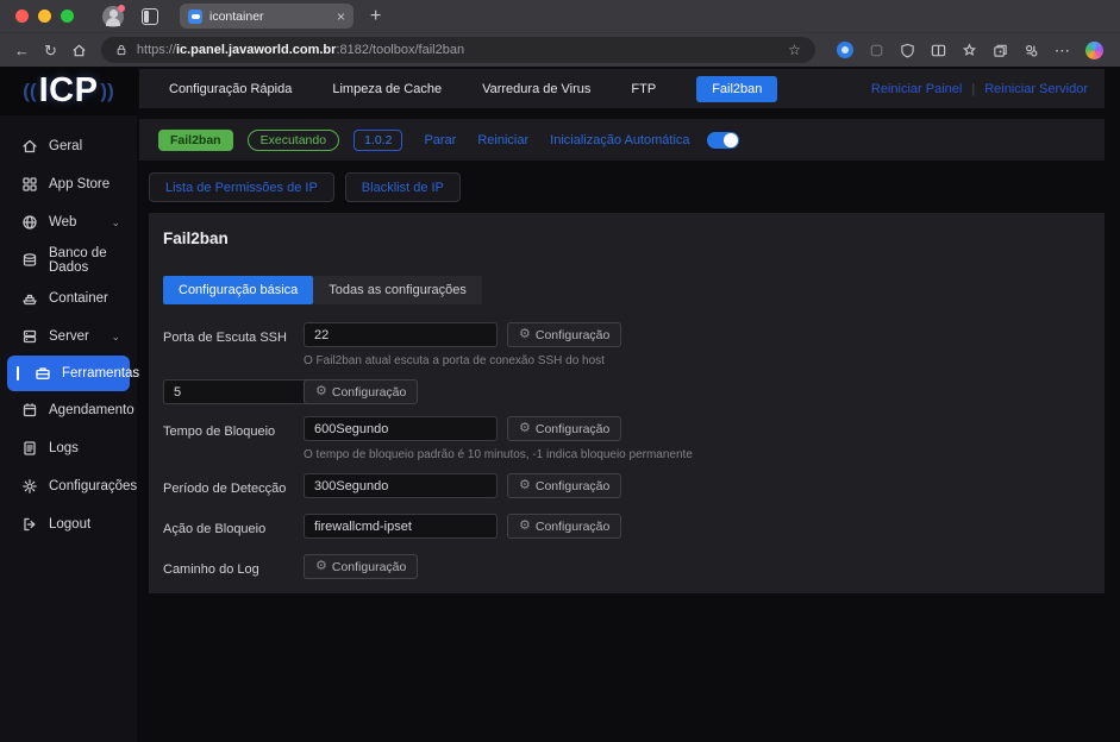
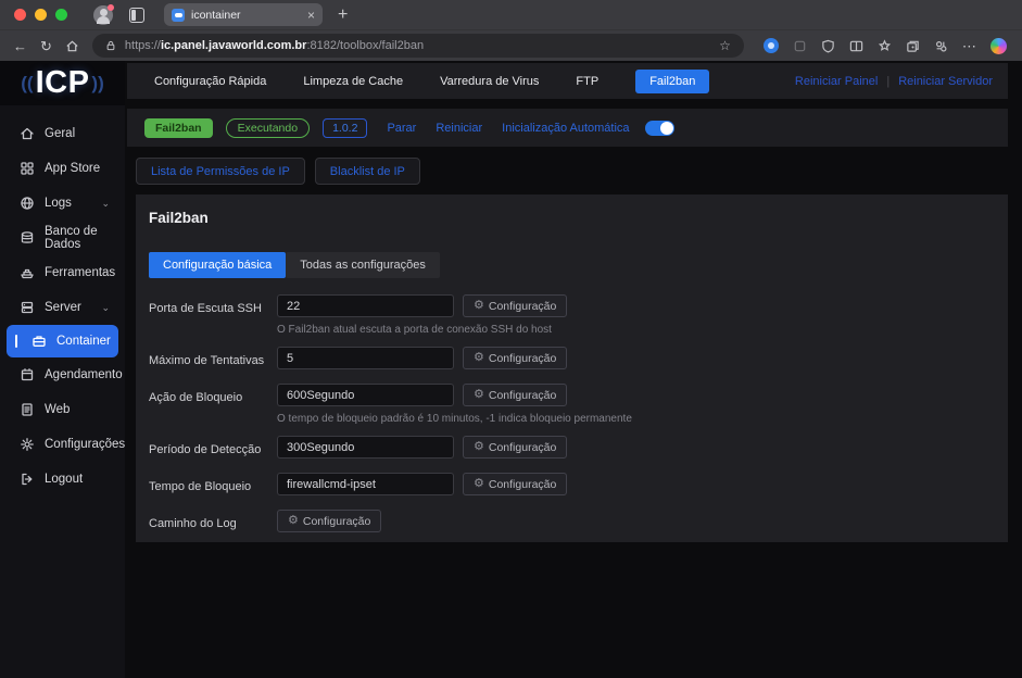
  icontainer
  ×
  +
  ←
  ↻
  https://ic.panel.javaworld.com.br:8182/toolbox/fail2ban
  ☆
  ⋯
  ((
  ICP
  ))
  Geral
  App Store
- Web
+ Logs
  ⌄
  Banco de Dados
- Container
+ Ferramentas
  Server
  ⌄
- Ferramentas
+ Container
  Agendamento
- Logs
+ Web
  Configurações
  Logout
  Configuração Rápida
  Limpeza de Cache
  Varredura de Virus
  FTP
  Fail2ban
  Reiniciar Painel
  |
  Reiniciar Servidor
  Fail2ban
  Executando
  1.0.2
  Parar
  Reiniciar
  Inicialização Automática
  Lista de Permissões de IP
  Blacklist de IP
  Fail2ban
  Configuração básica
  Todas as configurações
  Porta de Escuta SSH
  22
  ⚙
  Configuração
  O Fail2ban atual escuta a porta de conexão SSH do host
+ Máximo de Tentativas
  5
  ⚙
  Configuração
- Tempo de Bloqueio
+ Ação de Bloqueio
  600Segundo
  ⚙
  Configuração
  O tempo de bloqueio padrão é 10 minutos, -1 indica bloqueio permanente
  Período de Detecção
  300Segundo
  ⚙
  Configuração
- Ação de Bloqueio
+ Tempo de Bloqueio
  firewallcmd-ipset
  ⚙
  Configuração
  Caminho do Log
  ⚙
  Configuração
